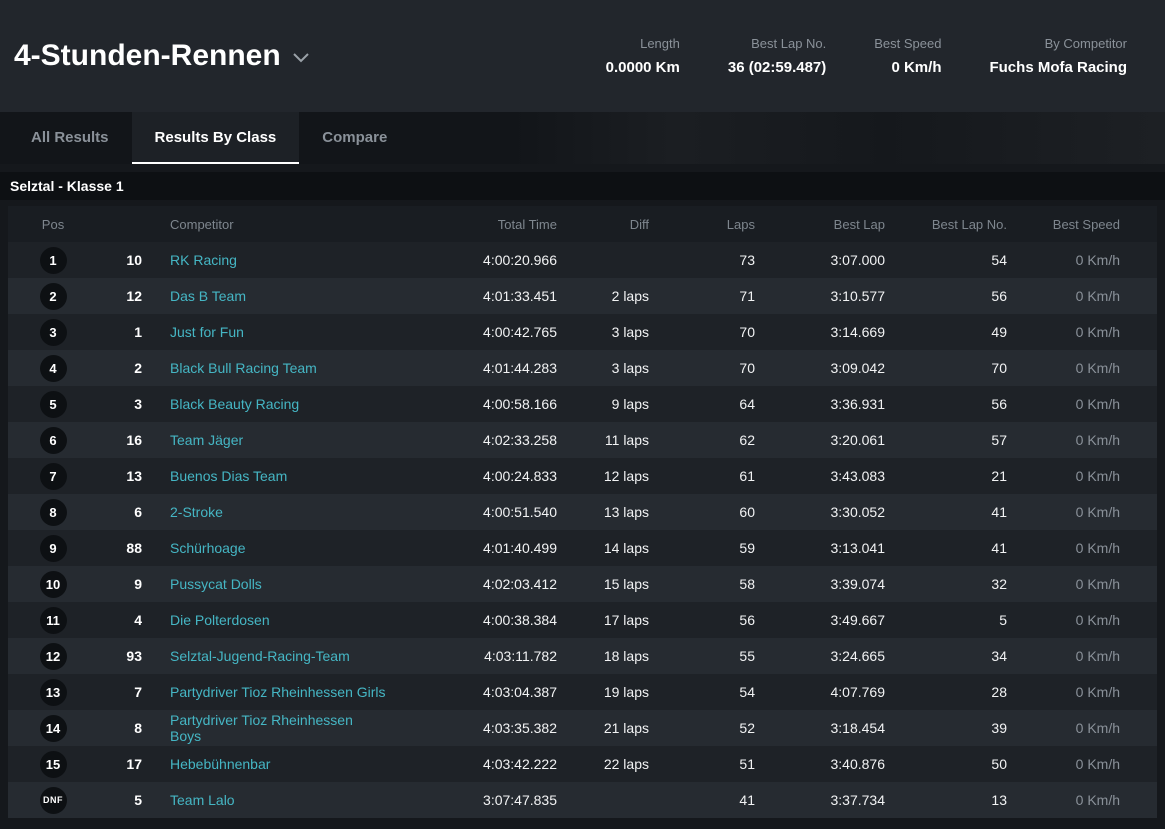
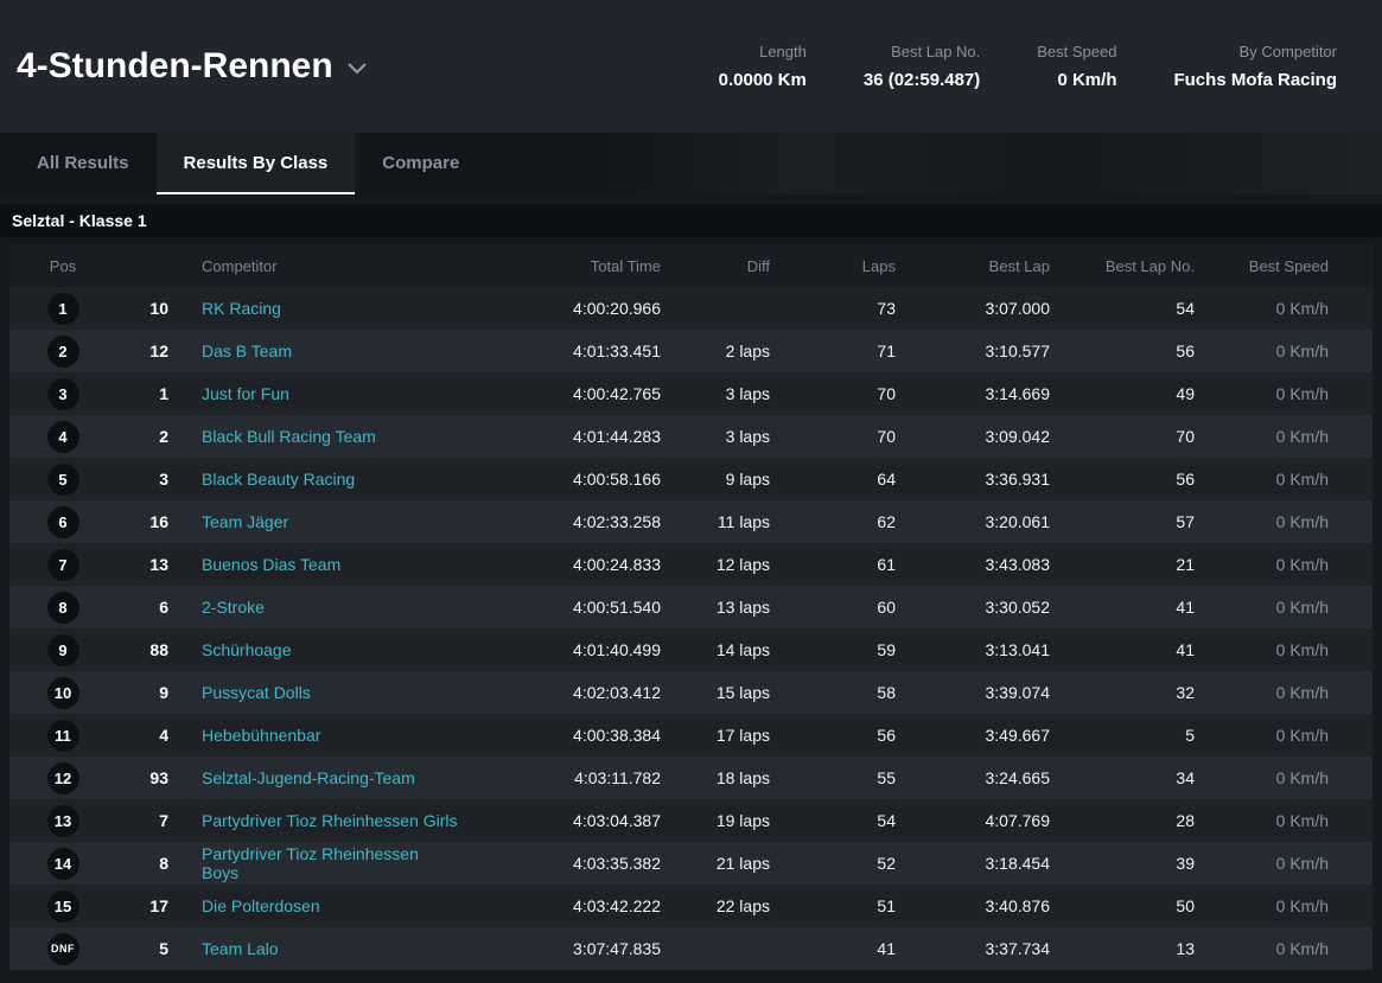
  4-Stunden-Rennen
  Length
  0.0000 Km
  Best Lap No.
  36 (02:59.487)
  Best Speed
  0 Km/h
  By Competitor
  Fuchs Mofa Racing
  All Results
  Results By Class
  Compare
  Selztal - Klasse 1
  Pos
  Competitor
  Total Time
  Diff
  Laps
  Best Lap
  Best Lap No.
  Best Speed
  1
  10
  RK Racing
  4:00:20.966
  73
  3:07.000
  54
  0 Km/h
  2
  12
  Das B Team
  4:01:33.451
  2 laps
  71
  3:10.577
  56
  0 Km/h
  3
  1
  Just for Fun
  4:00:42.765
  3 laps
  70
  3:14.669
  49
  0 Km/h
  4
  2
  Black Bull Racing Team
  4:01:44.283
  3 laps
  70
  3:09.042
  70
  0 Km/h
  5
  3
  Black Beauty Racing
  4:00:58.166
  9 laps
  64
  3:36.931
  56
  0 Km/h
  6
  16
  Team Jäger
  4:02:33.258
  11 laps
  62
  3:20.061
  57
  0 Km/h
  7
  13
  Buenos Dias Team
  4:00:24.833
  12 laps
  61
  3:43.083
  21
  0 Km/h
  8
  6
  2-Stroke
  4:00:51.540
  13 laps
  60
  3:30.052
  41
  0 Km/h
  9
  88
  Schürhoage
  4:01:40.499
  14 laps
  59
  3:13.041
  41
  0 Km/h
  10
  9
  Pussycat Dolls
  4:02:03.412
  15 laps
  58
  3:39.074
  32
  0 Km/h
  11
  4
- Die Polterdosen
+ Hebebühnenbar
  4:00:38.384
  17 laps
  56
  3:49.667
  5
  0 Km/h
  12
  93
  Selztal-Jugend-Racing-Team
  4:03:11.782
  18 laps
  55
  3:24.665
  34
  0 Km/h
  13
  7
  Partydriver Tioz Rheinhessen Girls
  4:03:04.387
  19 laps
  54
  4:07.769
  28
  0 Km/h
  14
  8
  Partydriver Tioz Rheinhessen Boys
  4:03:35.382
  21 laps
  52
  3:18.454
  39
  0 Km/h
  15
  17
- Hebebühnenbar
+ Die Polterdosen
  4:03:42.222
  22 laps
  51
  3:40.876
  50
  0 Km/h
  DNF
  5
  Team Lalo
  3:07:47.835
  41
  3:37.734
  13
  0 Km/h
